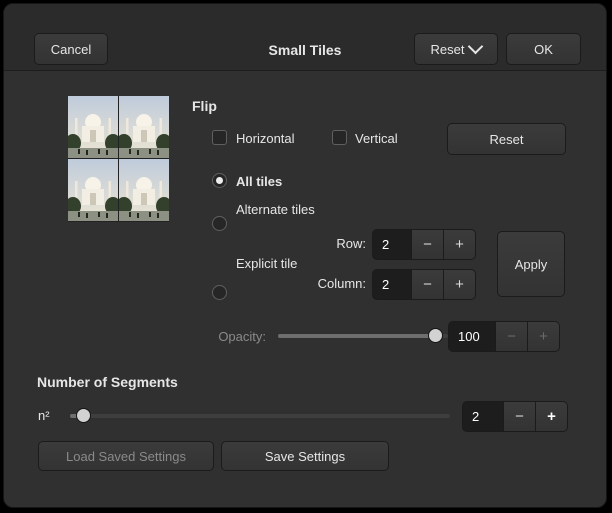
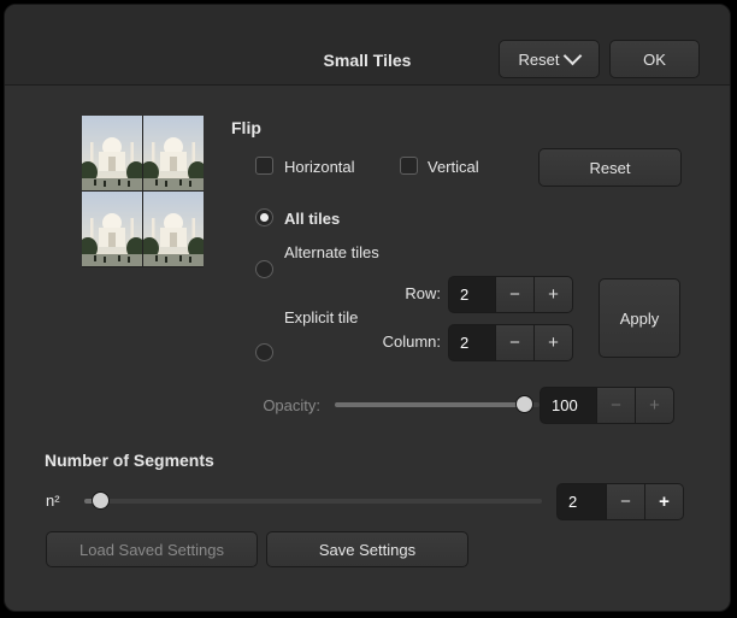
- Cancel
  Small Tiles
  Reset
  OK
  Flip
  Horizontal
  Vertical
  Reset
  All tiles
  Alternate tiles
  Explicit tile
  Row:
  2
  −
  +
  Column:
  2
  −
  +
  Apply
  Opacity:
  100
  −
  +
  Number of Segments
  n²
  2
  −
  +
  Load Saved Settings
  Save Settings
